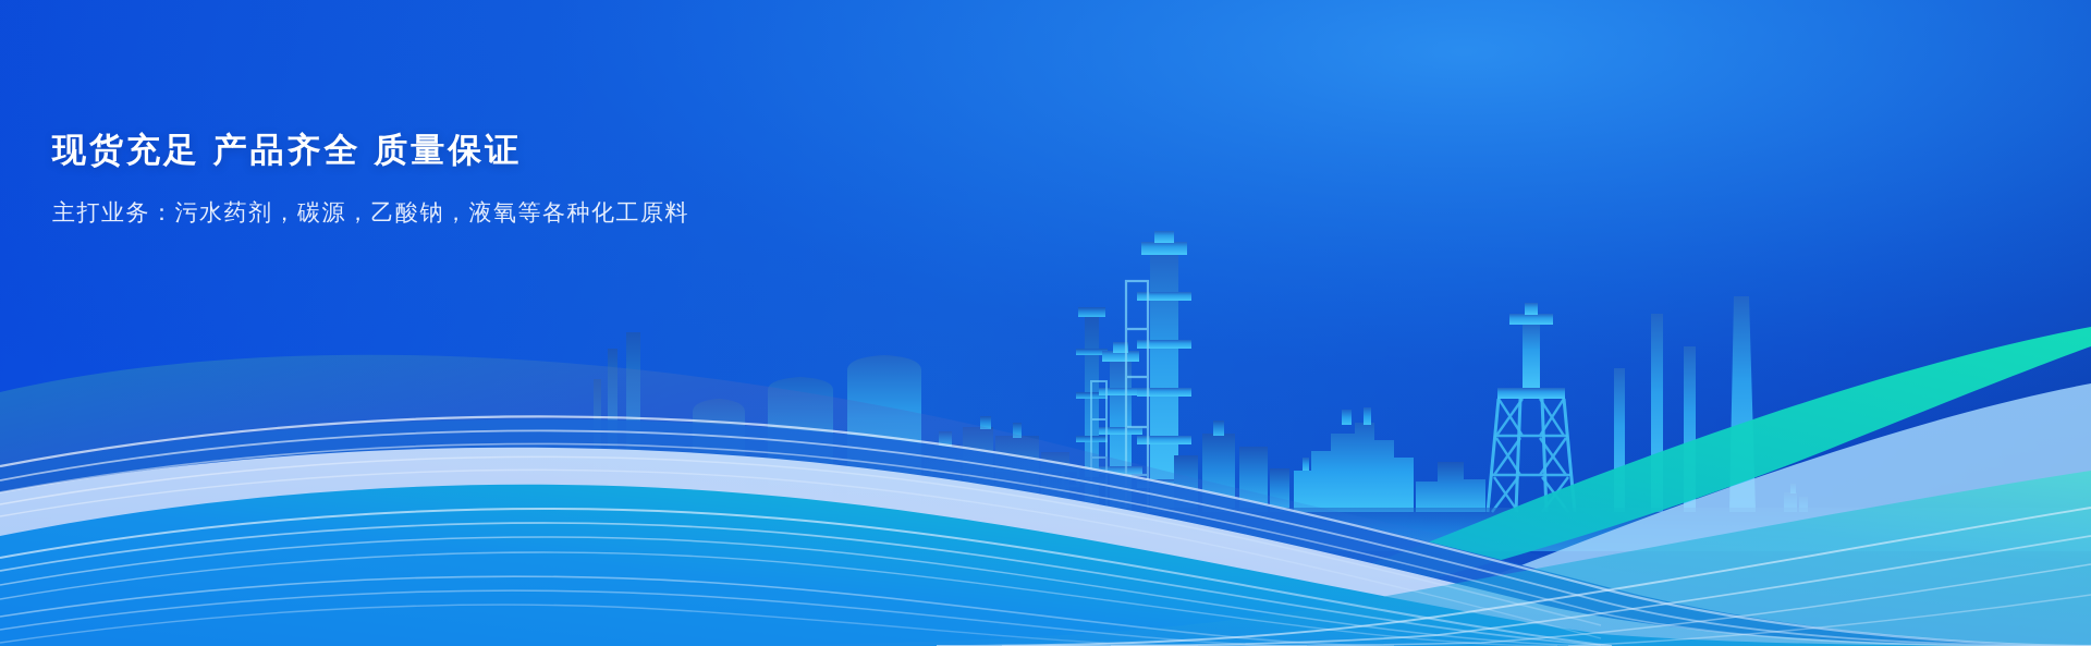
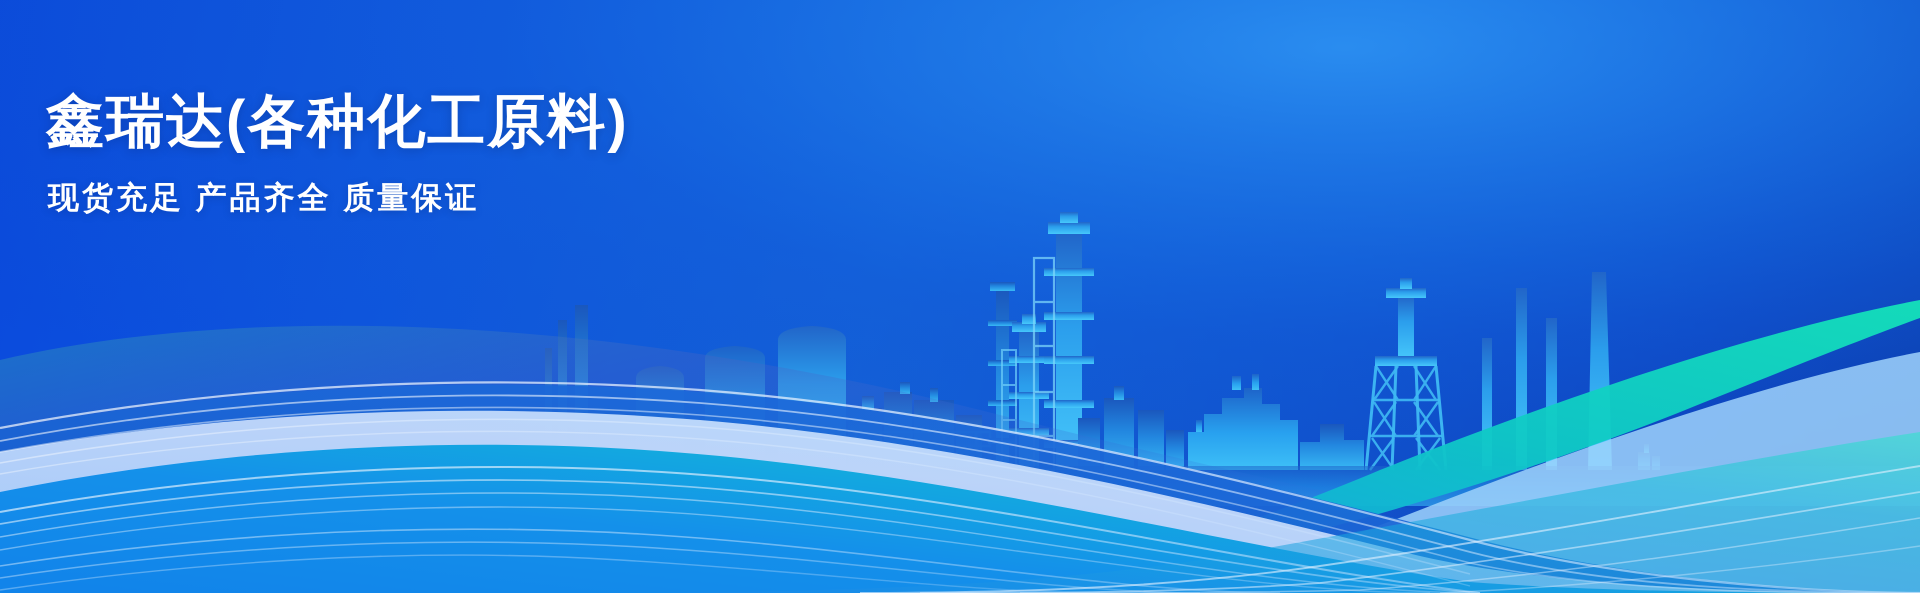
+ 鑫瑞达(各种化工原料)
  现货充足 产品齐全 质量保证
- 主打业务：污水药剂，碳源，乙酸钠，液氧等各种化工原料
